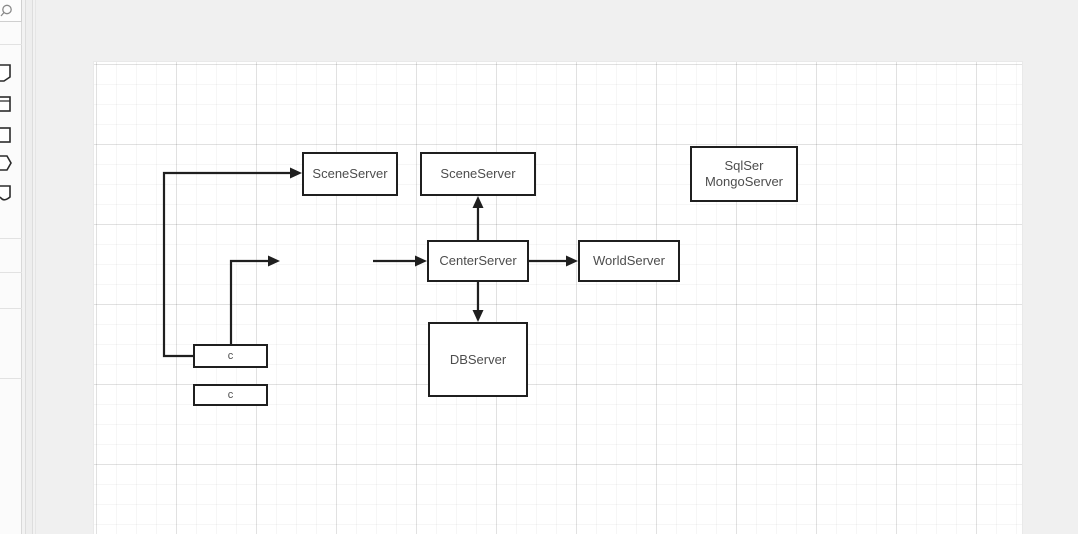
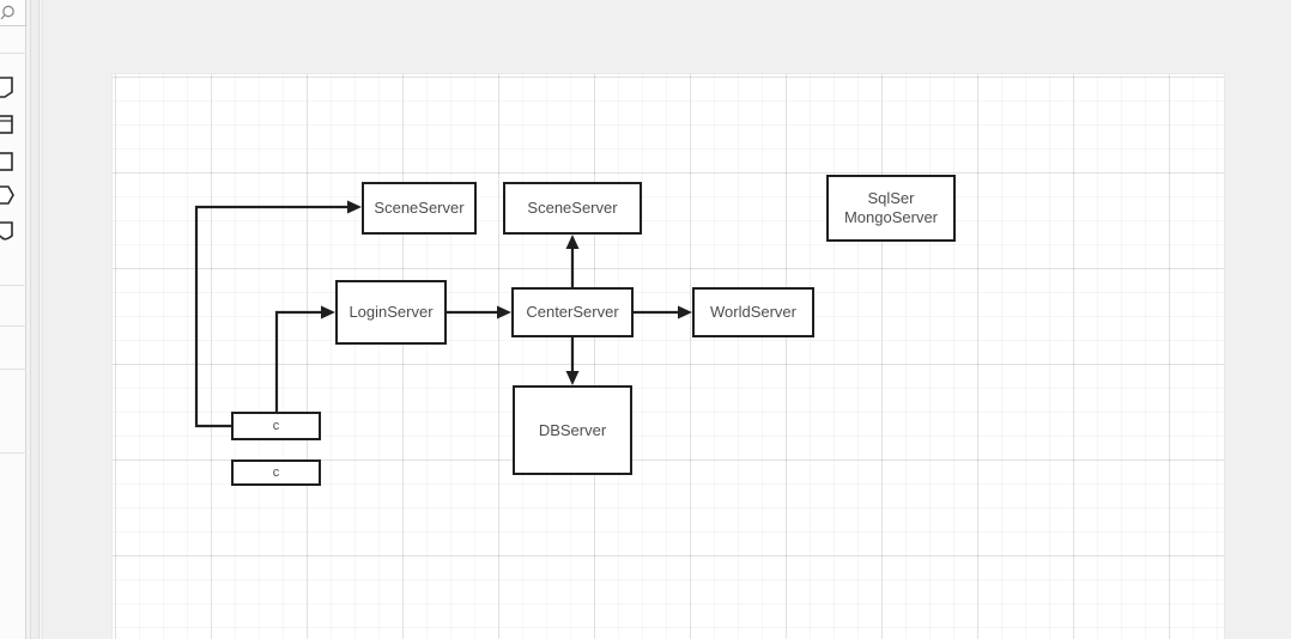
  SceneServer
  SceneServer
  SqlSer
  MongoServer
+ LoginServer
  CenterServer
  WorldServer
  DBServer
  c
  c
